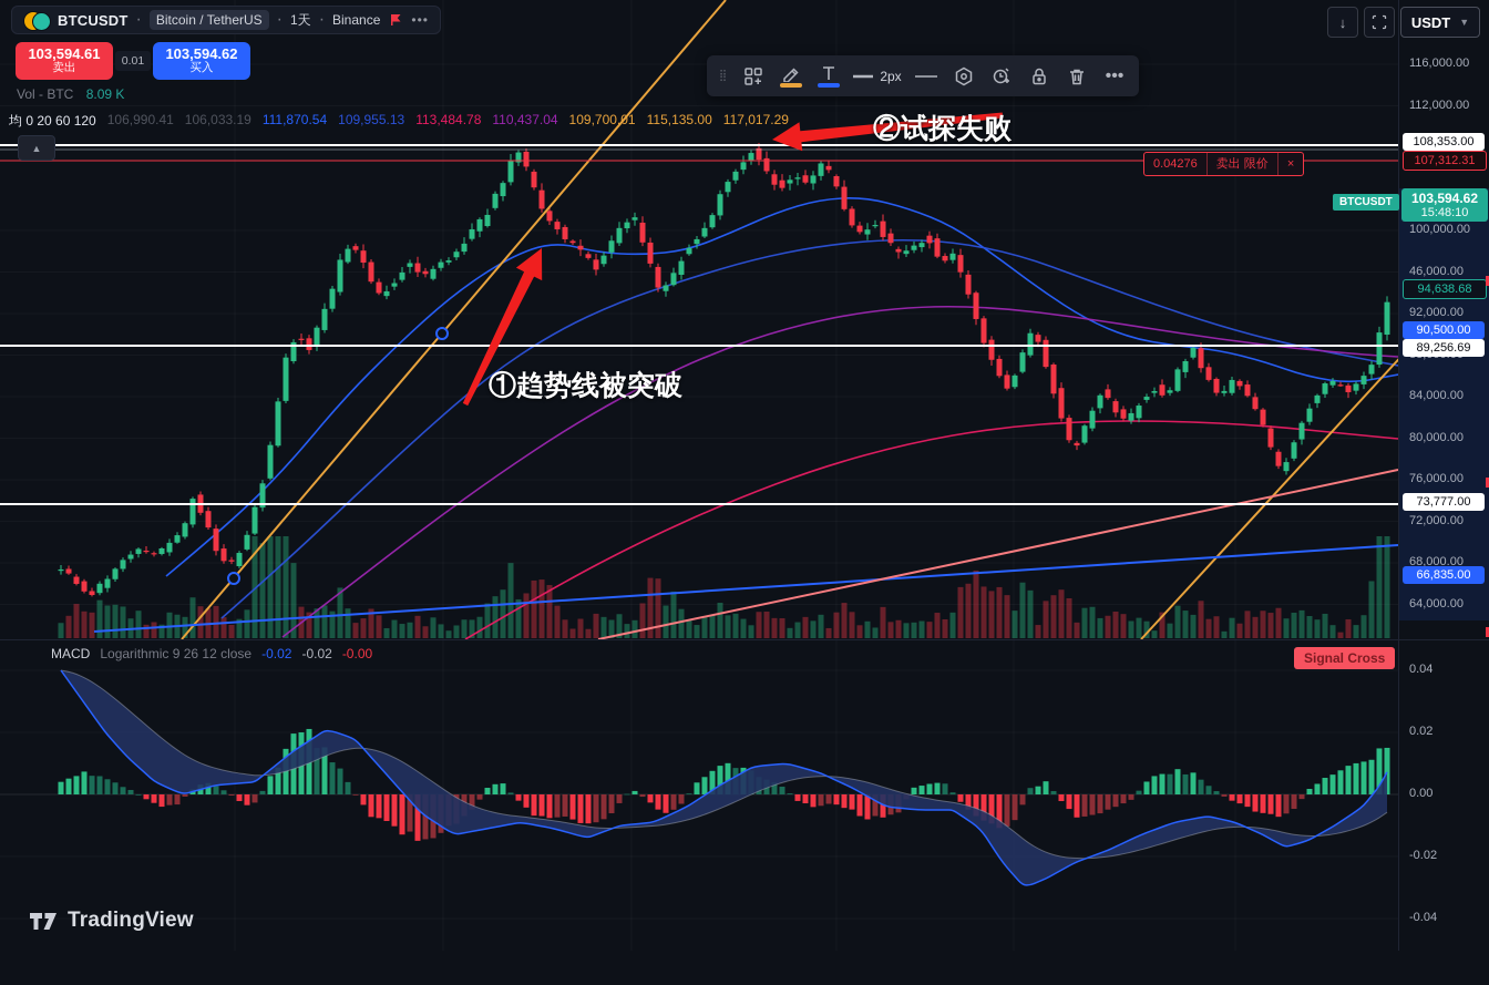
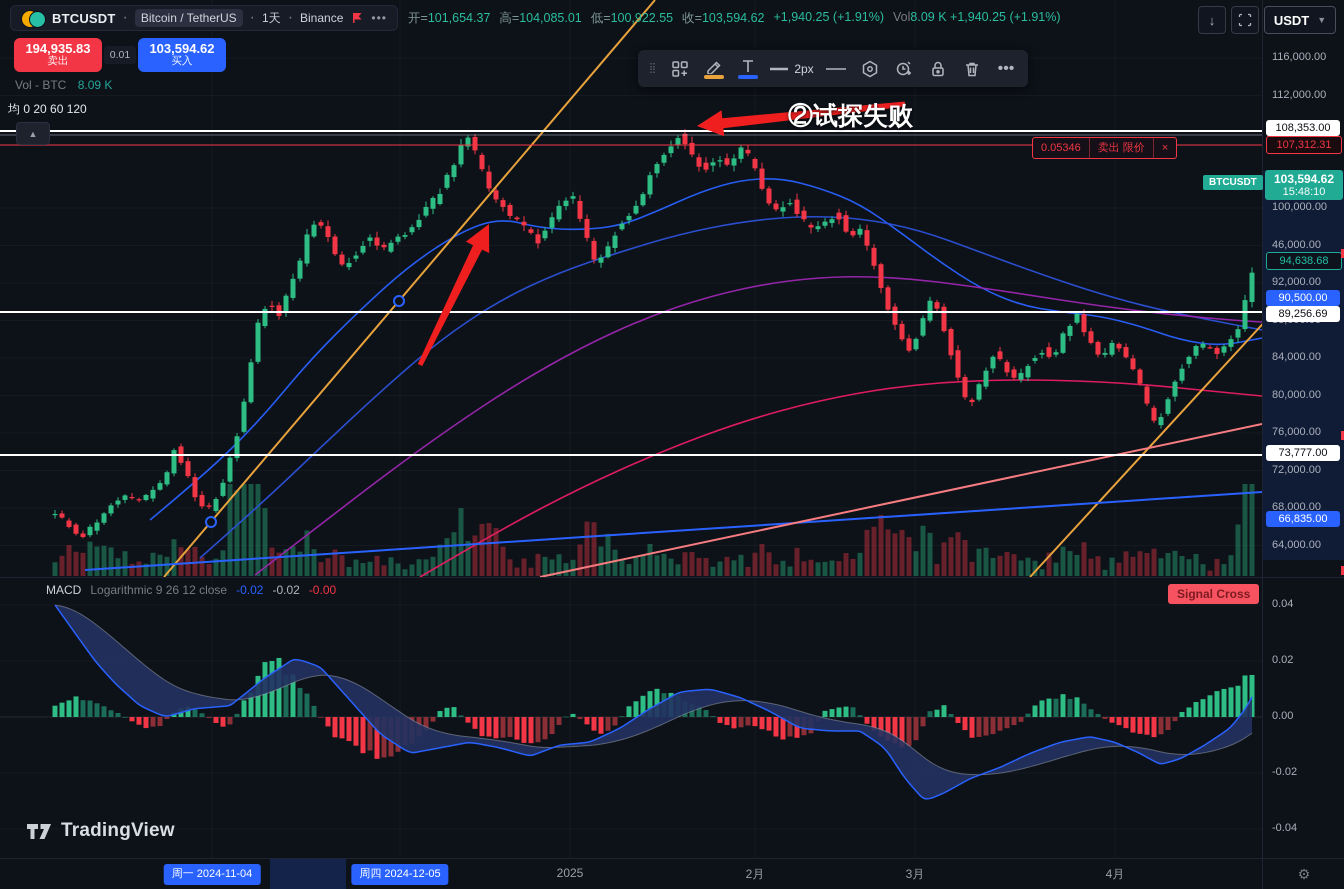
  BTCUSDT
  ·
  Bitcoin / TetherUS
  ·
  1天
  ·
  Binance
  •••
+ 开=101,654.37
+ 高=104,085.01
+ 低=100,922.55
+ 收=103,594.62
+ +1,940.25 (+1.91%)
+ Vol8.09 K +1,940.25 (+1.91%)
  ↓
  USDT
  ▼
- 103,594.61
+ 194,935.83
  卖出
  0.01
  103,594.62
  买入
  Vol - BTC 8.09 K
  均 0 20 60 120
- 106,990.41
- 106,033.19
- 111,870.54
- 109,955.13
- 113,484.78
- 110,437.04
- 109,700.01
- 115,135.00
- 117,017.29
  ⣿
  2px
  •••
- ①趋势线被突破
  ②试探失败
- 0.04276
+ 0.05346
  卖出 限价
  ×
  MACD
  Logarithmic 9 26 12 close
  -0.02
  -0.02
  -0.00
  Signal Cross
  116,000.00
  112,000.00
  100,000.00
  46,000.00
  92,000.00
  84,000.00
  80,000.00
  76,000.00
  72,000.00
  68,000.00
  64,000.00
  108,353.00
  107,312.31
  94,638.68
  90,500.00
  89,256.69
  73,777.00
  66,835.00
  103,594.62
  15:48:10
  0.04
  0.02
  0.00
  -0.02
  -0.04
  BTCUSDT
+ 周一 2024-11-04
+ 周四 2024-12-05
+ 2025
+ 2月
+ 3月
+ 4月
+ ⚙
  ▲
  TradingView
